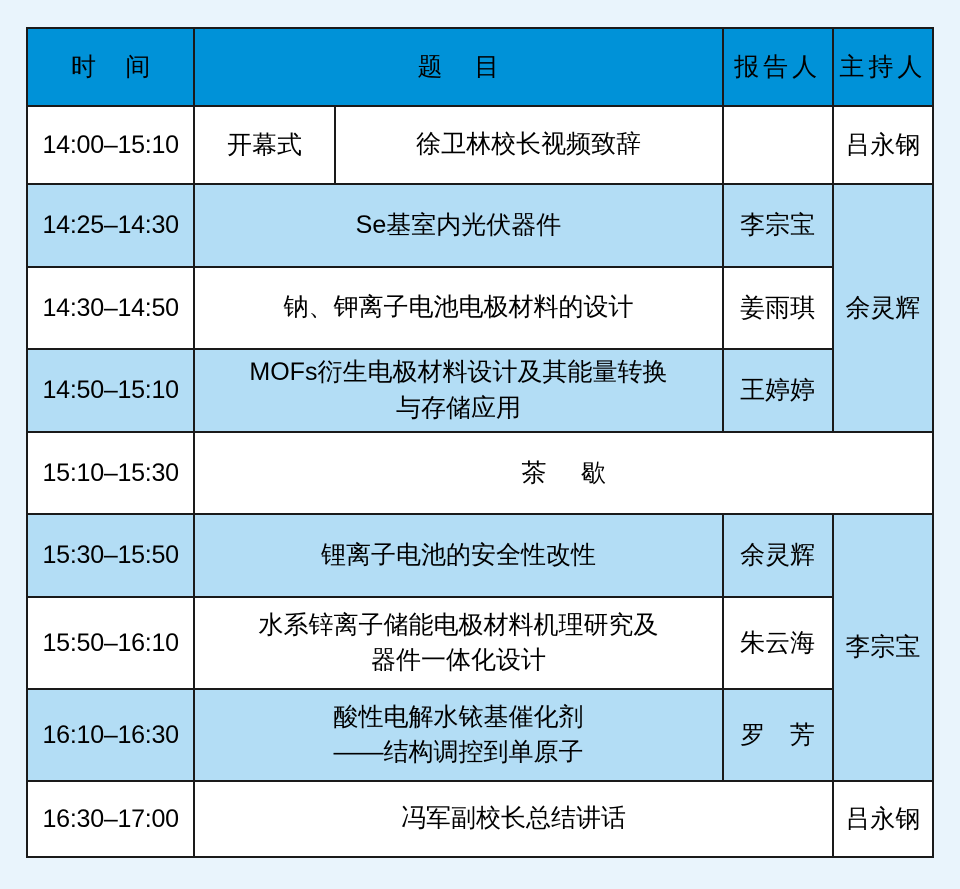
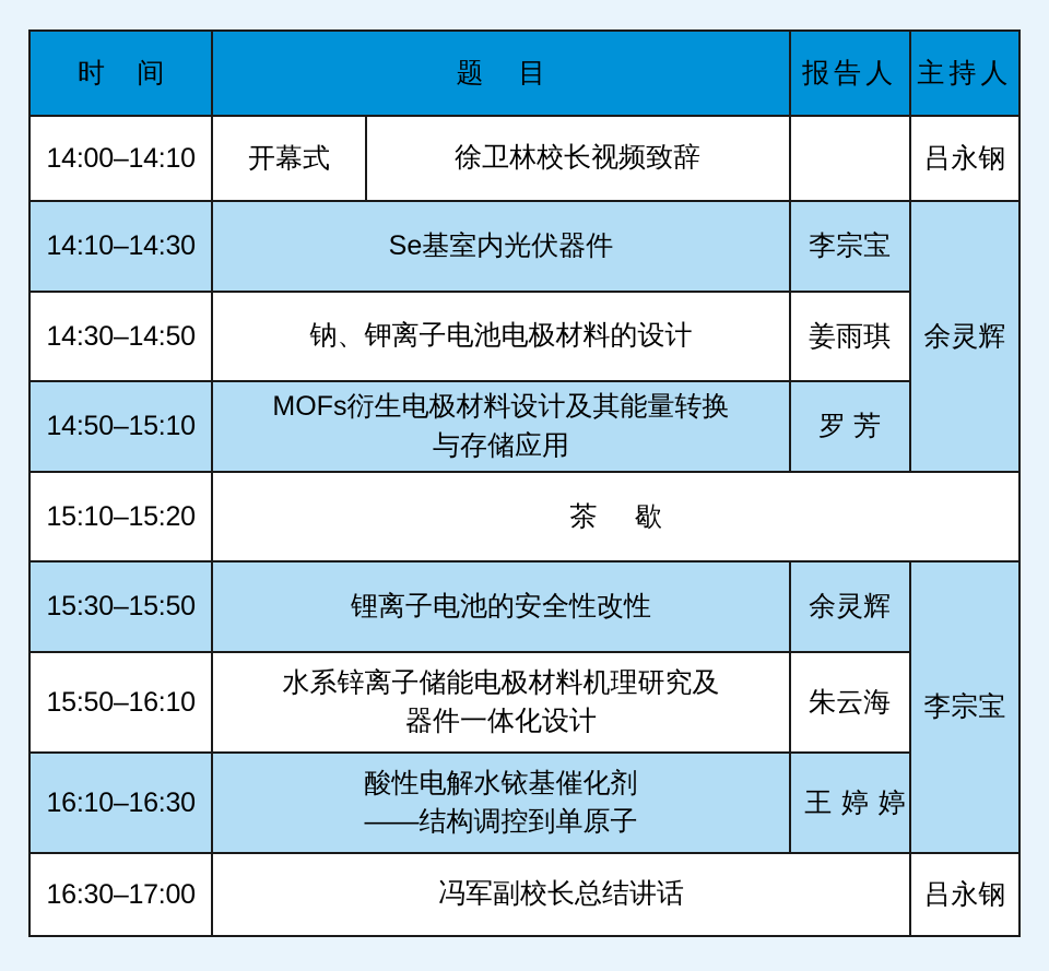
  时 间	题 目	报告人	主持人
- 14:00–15:10	开幕式	徐卫林校长视频致辞		吕永钢
+ 14:00–14:10	开幕式	徐卫林校长视频致辞		吕永钢
- 14:25–14:30	Se基室内光伏器件	李宗宝	余灵辉
+ 14:10–14:30	Se基室内光伏器件	李宗宝	余灵辉
  14:30–14:50	钠、钾离子电池电极材料的设计	姜雨琪
- 14:50–15:10	MOFs衍生电极材料设计及其能量转换 与存储应用	王婷婷
+ 14:50–15:10	MOFs衍生电极材料设计及其能量转换 与存储应用	罗 芳
- 15:10–15:30	茶 歇
+ 15:10–15:20	茶 歇
  15:30–15:50	锂离子电池的安全性改性	余灵辉	李宗宝
  15:50–16:10	水系锌离子储能电极材料机理研究及 器件一体化设计	朱云海
- 16:10–16:30	酸性电解水铱基催化剂 ——结构调控到单原子	罗 芳
+ 16:10–16:30	酸性电解水铱基催化剂 ——结构调控到单原子	王婷婷
  16:30–17:00	冯军副校长总结讲话	吕永钢
